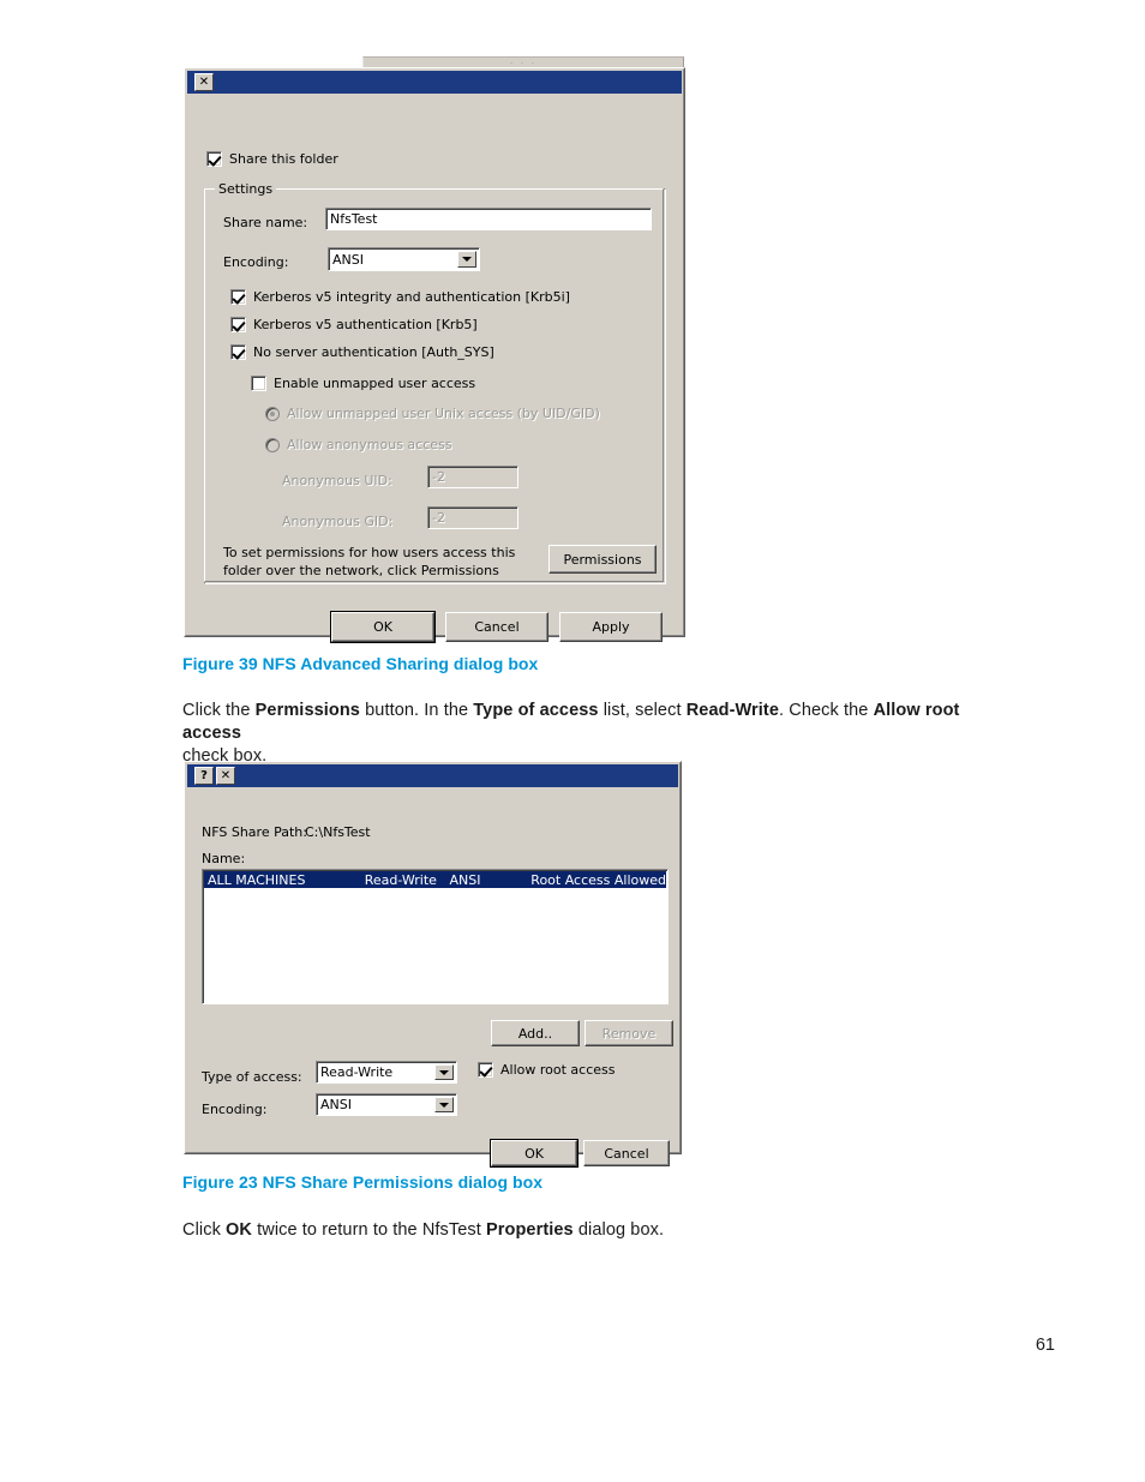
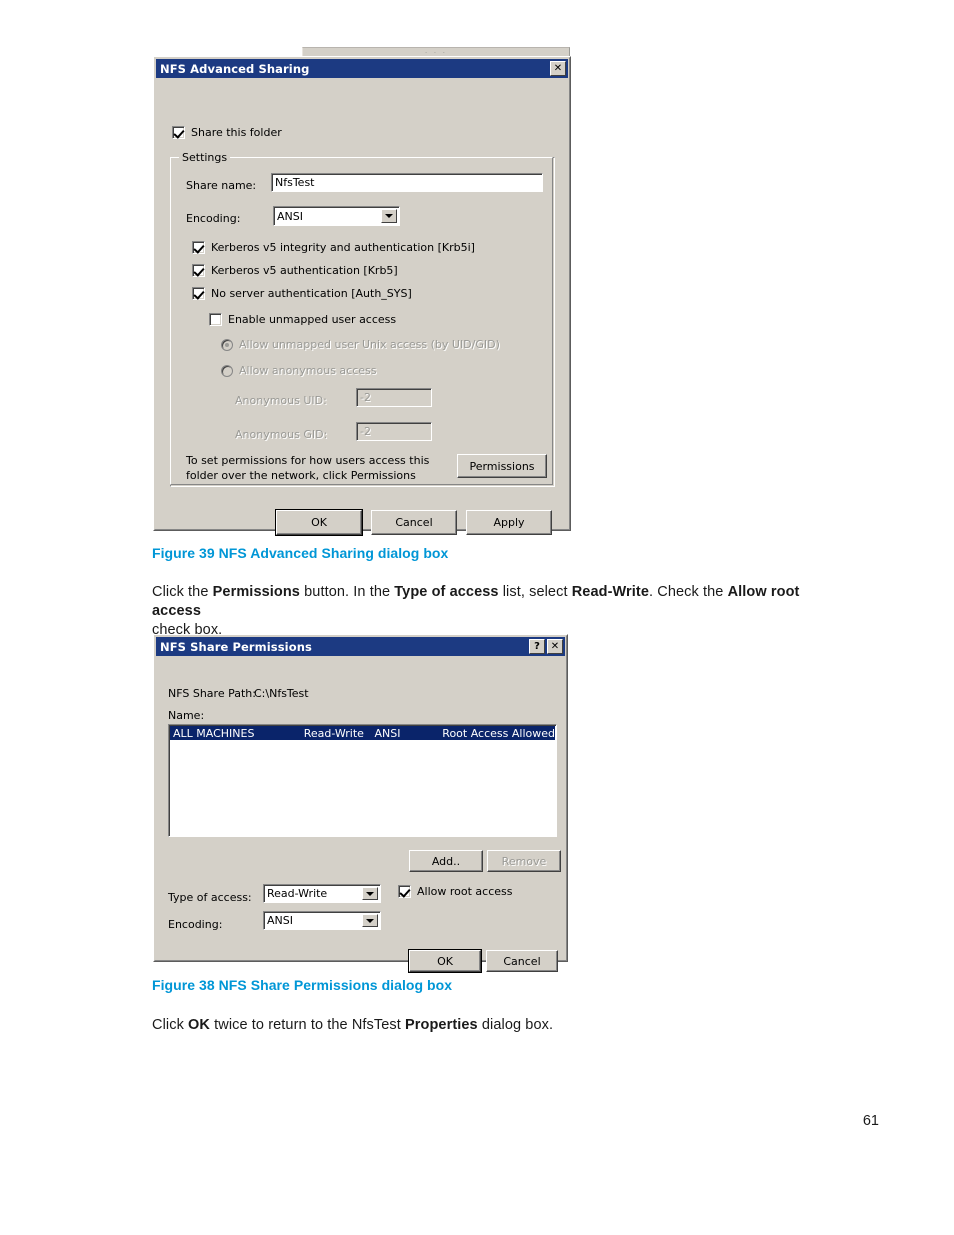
  · · ·
+ NFS Advanced Sharing
  ✕
  Share this folder
  Settings
  Share name:
  NfsTest
  Encoding:
  ANSI
  Kerberos v5 integrity and authentication [Krb5i]
  Kerberos v5 authentication [Krb5]
  No server authentication [Auth_SYS]
  Enable unmapped user access
  Allow unmapped user Unix access (by UID/GID)
  Allow anonymous access
  Anonymous UID:
  -2
  Anonymous GID:
  -2
  To set permissions for how users access this
  folder over the network, click Permissions
  Permissions
  OK
  Cancel
  Apply
  Figure 39 NFS Advanced Sharing dialog box
  Click the Permissions button. In the Type of access list, select Read-Write. Check the Allow root access
  check box.
+ NFS Share Permissions
  ?
  ✕
  NFS Share Path:
  C:\NfsTest
  Name:
  ALL MACHINES
  Read-Write
  ANSI
  Root Access Allowed
  Add..
  Remove
  Type of access:
  Read-Write
  Allow root access
  Encoding:
  ANSI
  OK
  Cancel
- Figure 23 NFS Share Permissions dialog box
+ Figure 38 NFS Share Permissions dialog box
  Click OK twice to return to the NfsTest Properties dialog box.
  61
